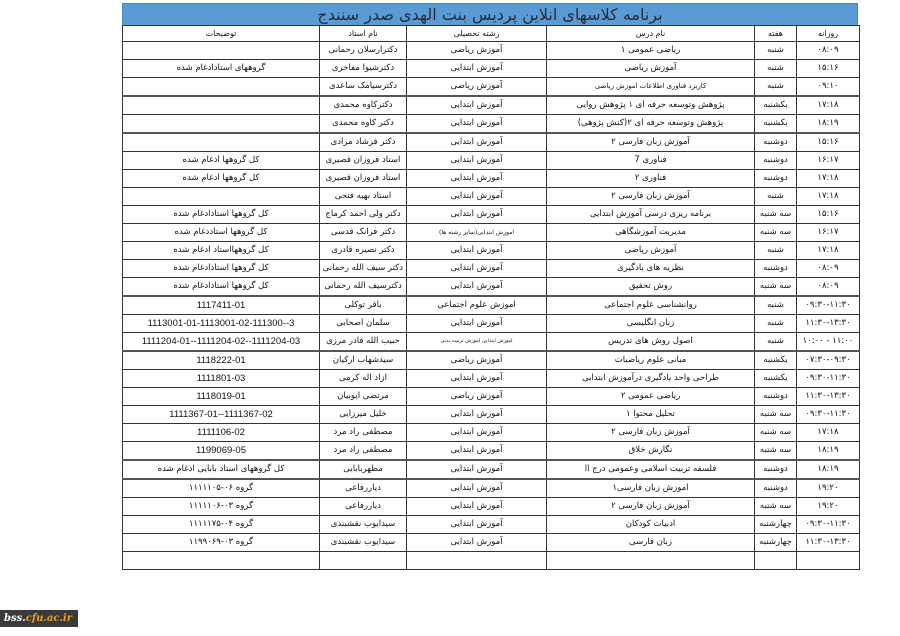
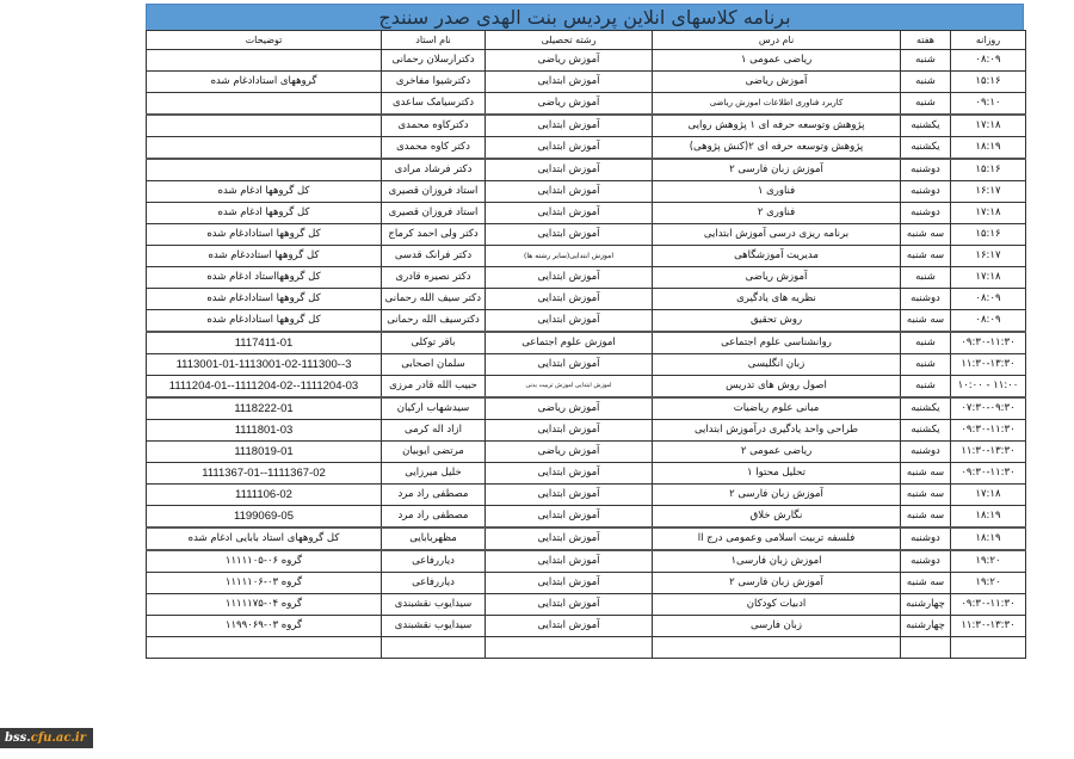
  برنامه کلاسهای انلاین پردیس بنت الهدی صدر سنندج
  روزانه	هفته	نام درس	رشته تحصیلی	نام استاد	توضیحات
  ۰۸:۰۹	شنبه	ریاضی عمومی ۱	آموزش ریاضی	دکترارسلان رحمانی
  ۱۵:۱۶	شنبه	آموزش ریاضی	آموزش ابتدایی	دکترشیوا مفاخری	گروههای استادادغام شده
  ۰۹:۱۰	شنبه	کاربرد فناوری اطلاعات اموزش ریاضی	آموزش ریاضی	دکترسیامک ساعدی
  ۱۷:۱۸	یکشنبه	پژوهش وتوسعه حرفه ای ۱ پژوهش روایی	آموزش ابتدایی	دکترکاوه محمدی
  ۱۸:۱۹	یکشنبه	پژوهش وتوسعه حرفه ای ۲(کنش پژوهی)	آموزش ابتدایی	دکتر کاوه محمدی
  ۱۵:۱۶	دوشنبه	آموزش زبان فارسی ۲	آموزش ابتدایی	دکتر فرشاد مرادی
- ۱۶:۱۷	دوشنبه	فناوری 7	آموزش ابتدایی	استاد فروزان قصیری	کل گروهها ادغام شده
+ ۱۶:۱۷	دوشنبه	فناوری ۱	آموزش ابتدایی	استاد فروزان قصیری	کل گروهها ادغام شده
  ۱۷:۱۸	دوشنبه	فناوری ۲	آموزش ابتدایی	استاد فروزان قصیری	کل گروهها ادغام شده
- ۱۷:۱۸	شنبه	آموزش زبان فارسی ۲	آموزش ابتدایی	استاد بهیه فتحی
  ۱۵:۱۶	سه شنبه	برنامه ریزی درسی آموزش ابتدایی	آموزش ابتدایی	دکتر ولی احمد کرماج	کل گروهها استادادغام شده
  ۱۶:۱۷	سه شنبه	مدیریت آموزشگاهی		دکتر فرانک قدسی	کل گروهها استاددغام شده
  ۱۷:۱۸	شنبه	آموزش ریاضی	آموزش ابتدایی	دکتر نصیره قادری	کل گروههااستاد ادغام شده
  ۰۸:۰۹	دوشنبه	نظریه های یادگیری	آموزش ابتدایی	دکتر سیف الله رحمانی	کل گروهها استادادغام شده
  ۰۸:۰۹	سه شنبه	روش تحقیق	آموزش ابتدایی	دکترسیف الله رحمانی	کل گروهها استادادغام شده
  ۰۹:۳۰-۱۱:۳۰	شنبه	روانشناسی علوم اجتماعی	اموزش علوم اجتماعی	باقر توکلی	1117411-01
  ۱۱:۳۰-۱۳:۳۰	شنبه	زبان انگلیسی	آموزش ابتدایی	سلمان اصحابی	1113001-01-1113001-02-111300--3
  ۱۰:۰۰ - ۱۱:۰۰	شنبه	اصول روش های تدریس		حبیب الله قادر مرزی	1111204-01--1111204-02--1111204-03
  ۰۷:۳۰-۰۹:۳۰	یکشنبه	مبانی علوم ریاضیات	آموزش ریاضی	سیدشهاب ارکیان	1118222-01
  ۰۹:۳۰-۱۱:۳۰	یکشنبه	طراحی واحد یادگیری درآموزش ابتدایی	آموزش ابتدایی	ازاد اله کرمی	1111801-03
  ۱۱:۳۰-۱۳:۳۰	دوشنبه	ریاضی عمومی ۲	آموزش ریاضی	مرتضی ایوبیان	1118019-01
  ۰۹:۳۰-۱۱:۳۰	سه شنبه	تحلیل محتوا ۱	آموزش ابتدایی	خلیل میرزایی	1111367-01--1111367-02
  ۱۷:۱۸	سه شنبه	آموزش زبان فارسی ۲	آموزش ابتدایی	مصطفی راد مرد	1111106-02
  ۱۸:۱۹	سه شنبه	نگارش خلاق	آموزش ابتدایی	مصطفی راد مرد	1199069-05
  ۱۸:۱۹	دوشنبه	فلسفه تربیت اسلامی وعمومی درج اا	آموزش ابتدایی	مظهربابایی	کل گروههای استاد بابایی ادغام شده
  ۱۹:۲۰	دوشنبه	اموزش زبان فارسی۱	آموزش ابتدایی	دیاررفاعی	گروه ۰۶-۱۱۱۱۱۰۵
  ۱۹:۲۰	سه شنبه	آموزش زبان فارسی ۲	آموزش ابتدایی	دیاررفاعی	گروه ۰۳-۱۱۱۱۱۰۶
  ۰۹:۳۰-۱۱:۳۰	چهارشنبه	ادبیات کودکان	آموزش ابتدایی	سیدایوب نقشبندی	گروه ۰۴-۱۱۱۱۱۷۵
  ۱۱:۳۰-۱۳:۳۰	چهارشنبه	زبان فارسی	آموزش ابتدایی	سیدایوب نقشبندی	گروه ۰۳-۱۱۹۹۰۶۹
  bss.cfu.ac.ir
